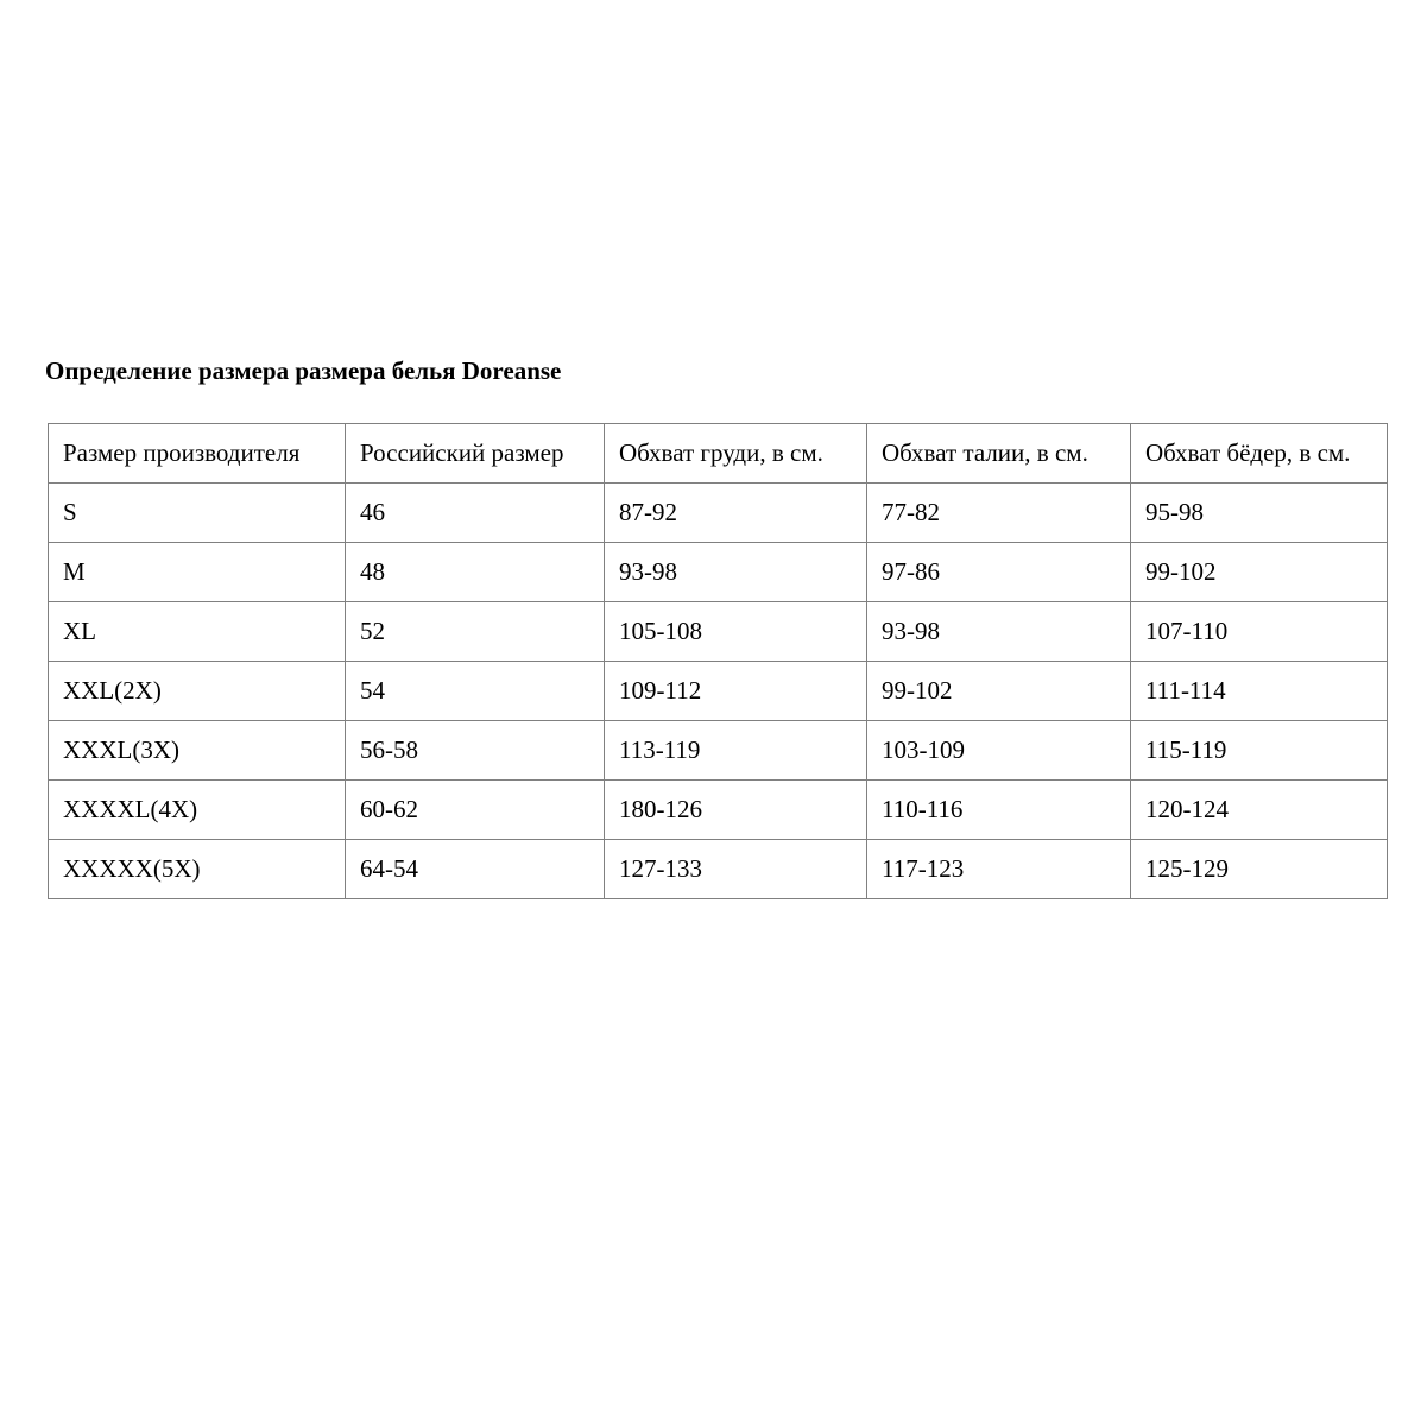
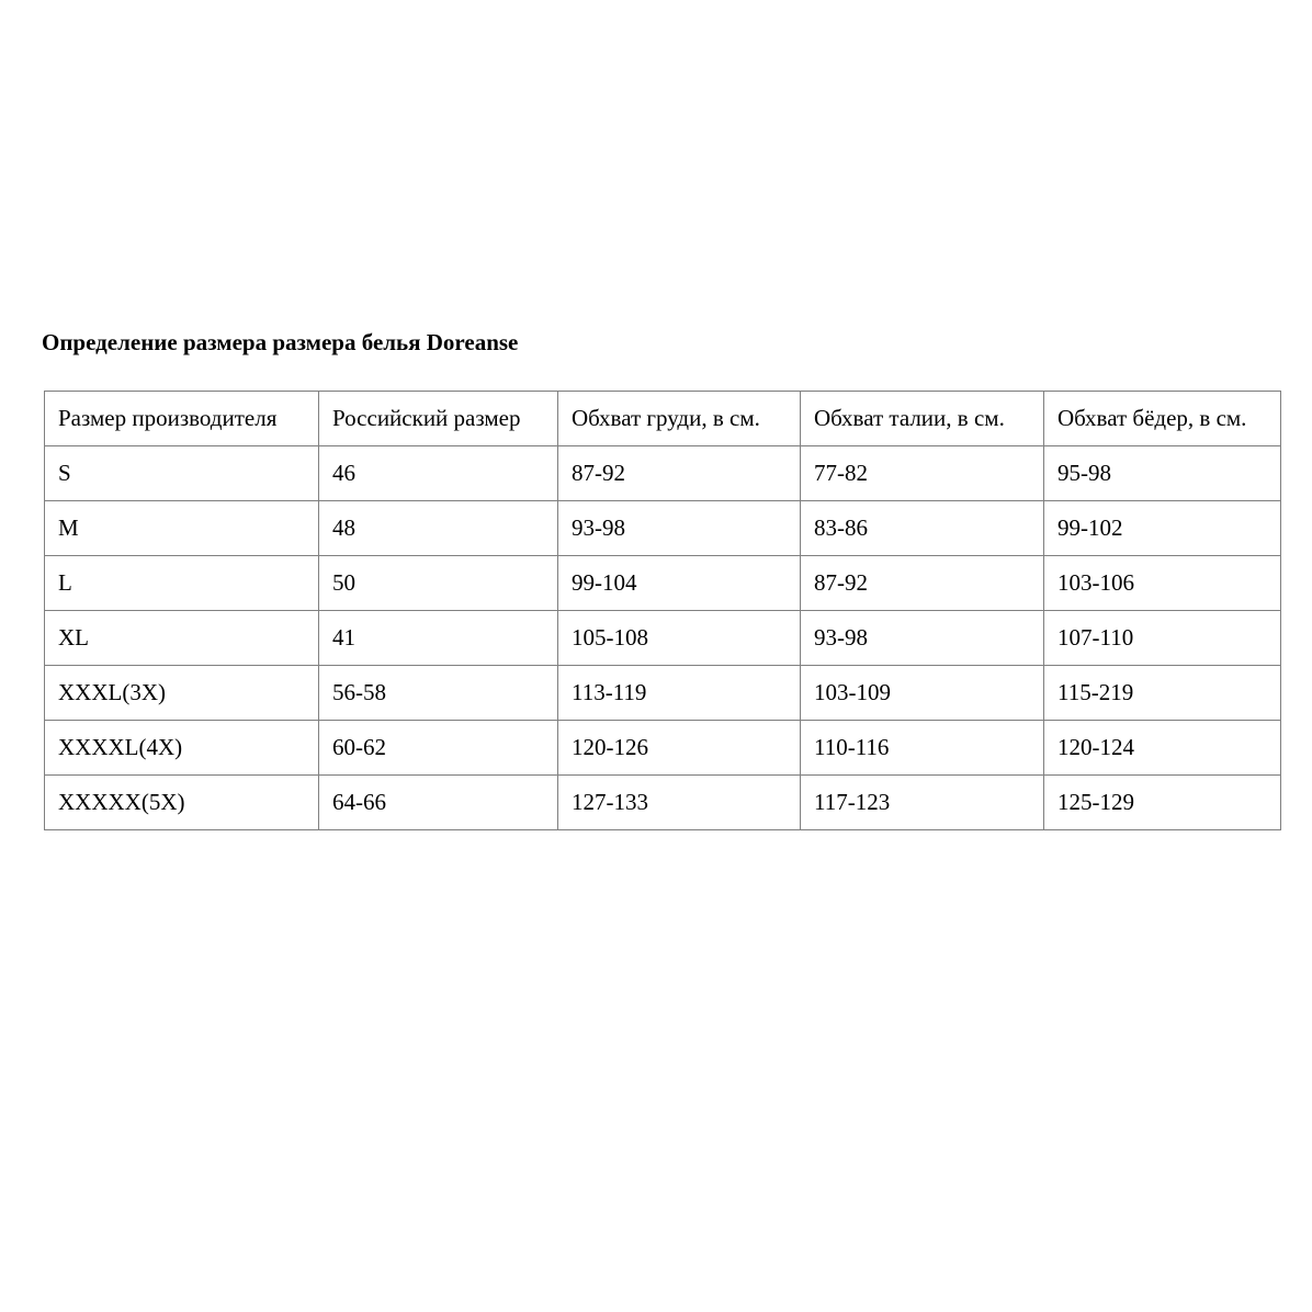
  Определение размера размера белья Doreanse
  Размер производителя	Российский размер	Обхват груди, в см.	Обхват талии, в см.	Обхват бёдер, в см.
  S	46	87-92	77-82	95-98
- M	48	93-98	97-86	99-102
+ M	48	93-98	83-86	99-102
+ L	50	99-104	87-92	103-106
- XL	52	105-108	93-98	107-110
+ XL	41	105-108	93-98	107-110
- XXL(2X)	54	109-112	99-102	111-114
- XXXL(3X)	56-58	113-119	103-109	115-119
+ XXXL(3X)	56-58	113-119	103-109	115-219
- XXXXL(4X)	60-62	180-126	110-116	120-124
+ XXXXL(4X)	60-62	120-126	110-116	120-124
- XXXXX(5X)	64-54	127-133	117-123	125-129
+ XXXXX(5X)	64-66	127-133	117-123	125-129
